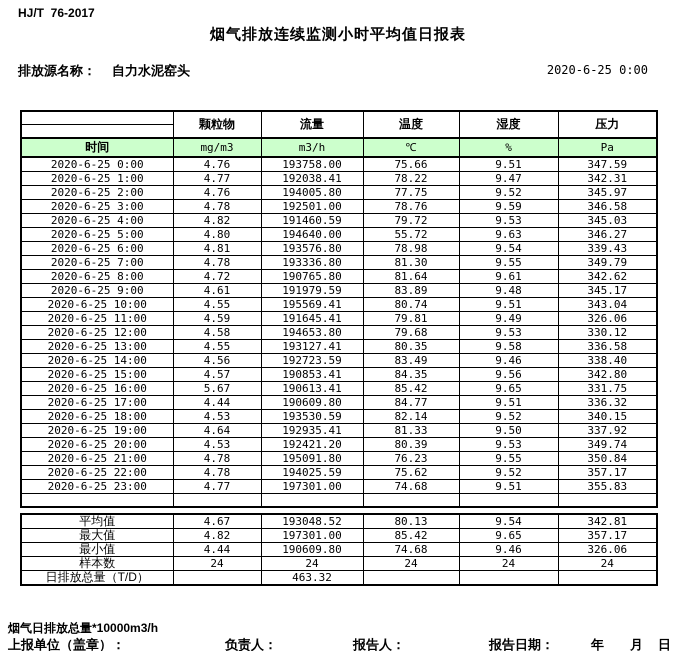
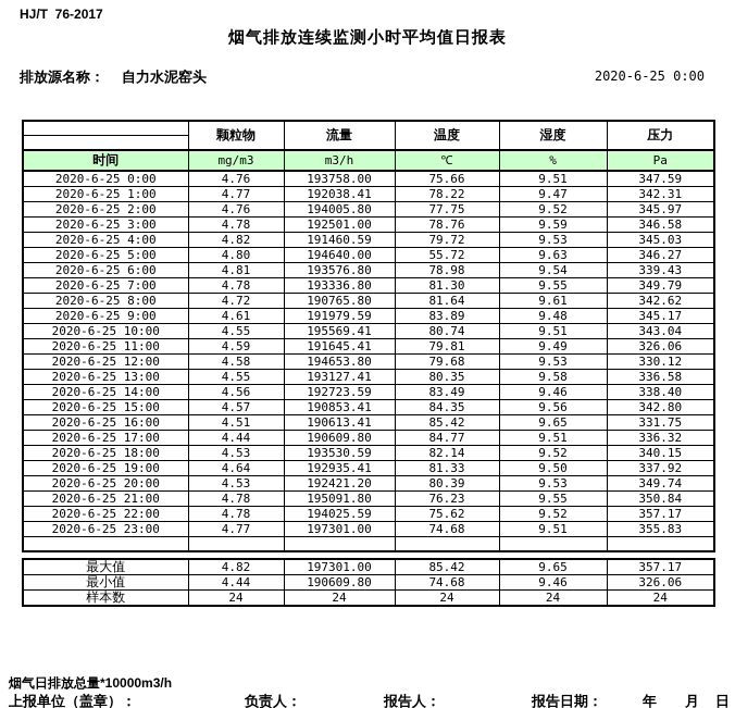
  HJ/T 76-2017
  烟气排放连续监测小时平均值日报表
  排放源名称： 自力水泥窑头
  2020-6-25 0:00
  		颗粒物	流量	温度	湿度	压力
  时间		mg/m3	m3/h	℃	%	Pa
  2020-6-25 0:00	4.76	193758.00	75.66	9.51	347.59
  2020-6-25 1:00	4.77	192038.41	78.22	9.47	342.31
  2020-6-25 2:00	4.76	194005.80	77.75	9.52	345.97
  2020-6-25 3:00	4.78	192501.00	78.76	9.59	346.58
  2020-6-25 4:00	4.82	191460.59	79.72	9.53	345.03
  2020-6-25 5:00	4.80	194640.00	55.72	9.63	346.27
  2020-6-25 6:00	4.81	193576.80	78.98	9.54	339.43
  2020-6-25 7:00	4.78	193336.80	81.30	9.55	349.79
  2020-6-25 8:00	4.72	190765.80	81.64	9.61	342.62
  2020-6-25 9:00	4.61	191979.59	83.89	9.48	345.17
  2020-6-25 10:00	4.55	195569.41	80.74	9.51	343.04
  2020-6-25 11:00	4.59	191645.41	79.81	9.49	326.06
  2020-6-25 12:00	4.58	194653.80	79.68	9.53	330.12
  2020-6-25 13:00	4.55	193127.41	80.35	9.58	336.58
  2020-6-25 14:00	4.56	192723.59	83.49	9.46	338.40
  2020-6-25 15:00	4.57	190853.41	84.35	9.56	342.80
- 2020-6-25 16:00	5.67	190613.41	85.42	9.65	331.75
+ 2020-6-25 16:00	4.51	190613.41	85.42	9.65	331.75
  2020-6-25 17:00	4.44	190609.80	84.77	9.51	336.32
  2020-6-25 18:00	4.53	193530.59	82.14	9.52	340.15
  2020-6-25 19:00	4.64	192935.41	81.33	9.50	337.92
  2020-6-25 20:00	4.53	192421.20	80.39	9.53	349.74
  2020-6-25 21:00	4.78	195091.80	76.23	9.55	350.84
  2020-6-25 22:00	4.78	194025.59	75.62	9.52	357.17
  2020-6-25 23:00	4.77	197301.00	74.68	9.51	355.83
- 平均值	4.67	193048.52	80.13	9.54	342.81
  最大值	4.82	197301.00	85.42	9.65	357.17
  最小值	4.44	190609.80	74.68	9.46	326.06
  样本数	24	24	24	24	24
- 日排放总量（T/D）		463.32
  烟气日排放总量*10000m3/h
  上报单位（盖章）：
  负责人：
  报告人：
  报告日期：
  年
  月
  日
